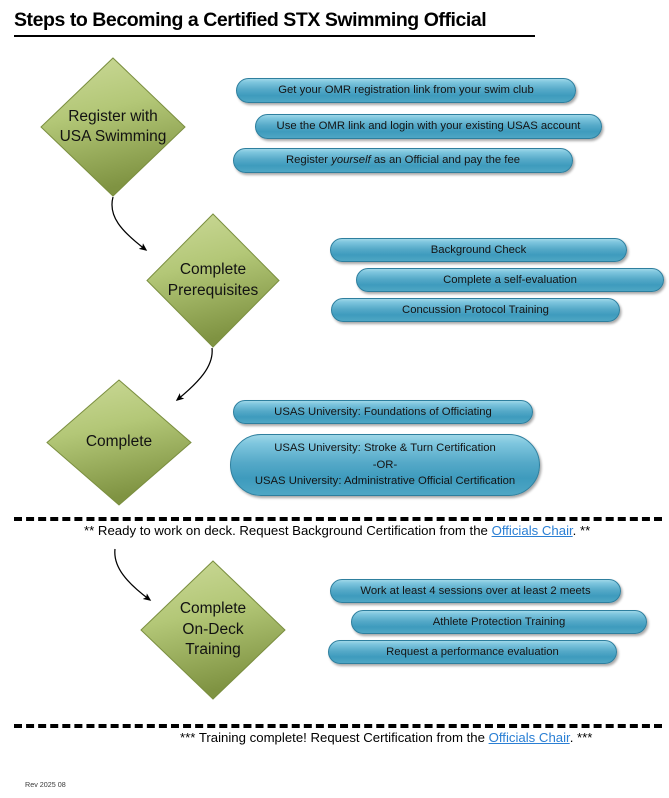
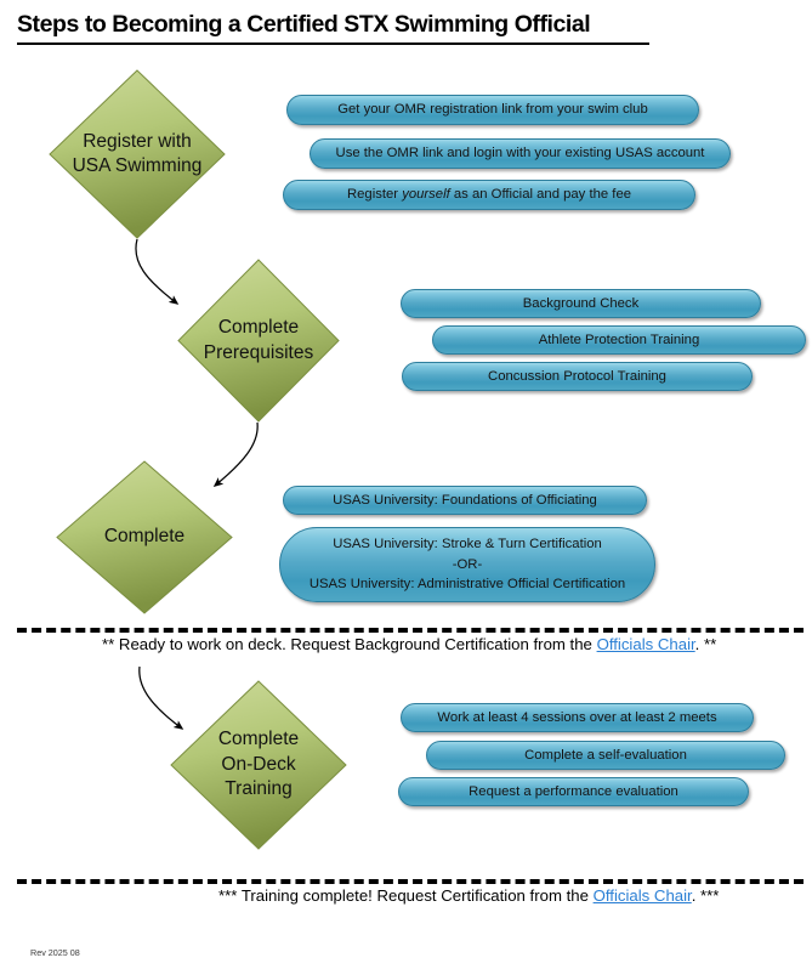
  Steps to Becoming a Certified STX Swimming Official
  Register with
  USA Swimming
  Get your OMR registration link from your swim club
  Use the OMR link and login with your existing USAS account
  Register yourself as an Official and pay the fee
  Complete
  Prerequisites
  Background Check
- Complete a self-evaluation
+ Athlete Protection Training
  Concussion Protocol Training
  Complete
  USAS University: Foundations of Officiating
  USAS University: Stroke & Turn Certification
  -OR-
  USAS University: Administrative Official Certification
  ** Ready to work on deck. Request Background Certification from the Officials Chair. **
  Complete
  On-Deck
  Training
  Work at least 4 sessions over at least 2 meets
- Athlete Protection Training
+ Complete a self-evaluation
  Request a performance evaluation
  *** Training complete! Request Certification from the Officials Chair. ***
  Rev 2025 08
